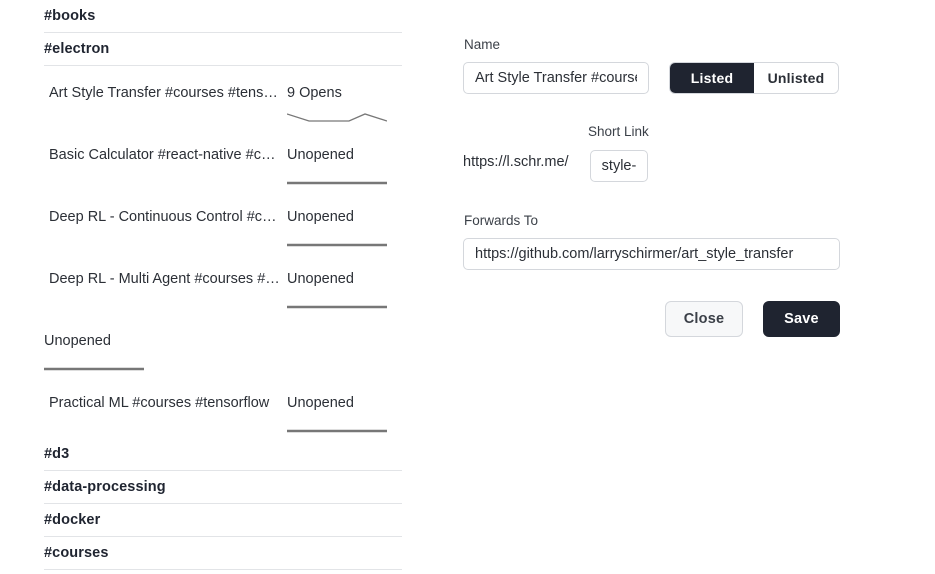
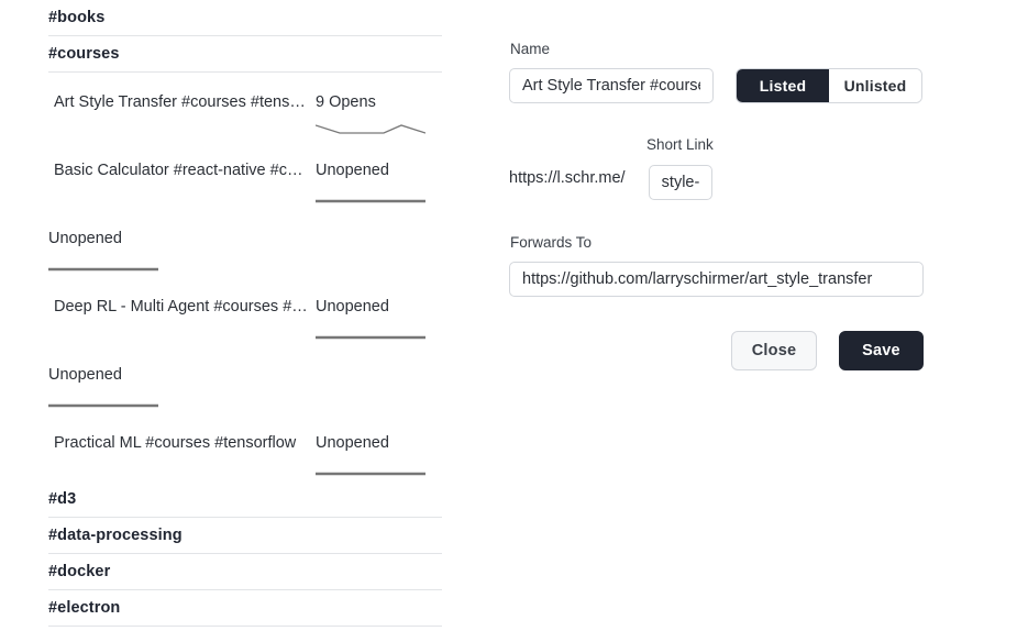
  #books
- #electron
+ #courses
  Art Style Transfer #courses #tens…
  9 Opens
  Basic Calculator #react-native #c…
  Unopened
- Deep RL - Continuous Control #c…
  Unopened
  Deep RL - Multi Agent #courses #…
  Unopened
  Unopened
  Practical ML #courses #tensorflow
  Unopened
  #d3
  #data-processing
  #docker
- #courses
+ #electron
  Name
  Art Style Transfer #cours
  Listed
  Unlisted
  Short Link
  https://l.schr.me/
  style-
  Forwards To
  https://github.com/larryschirmer/art_style_transfer
  Close
  Save
